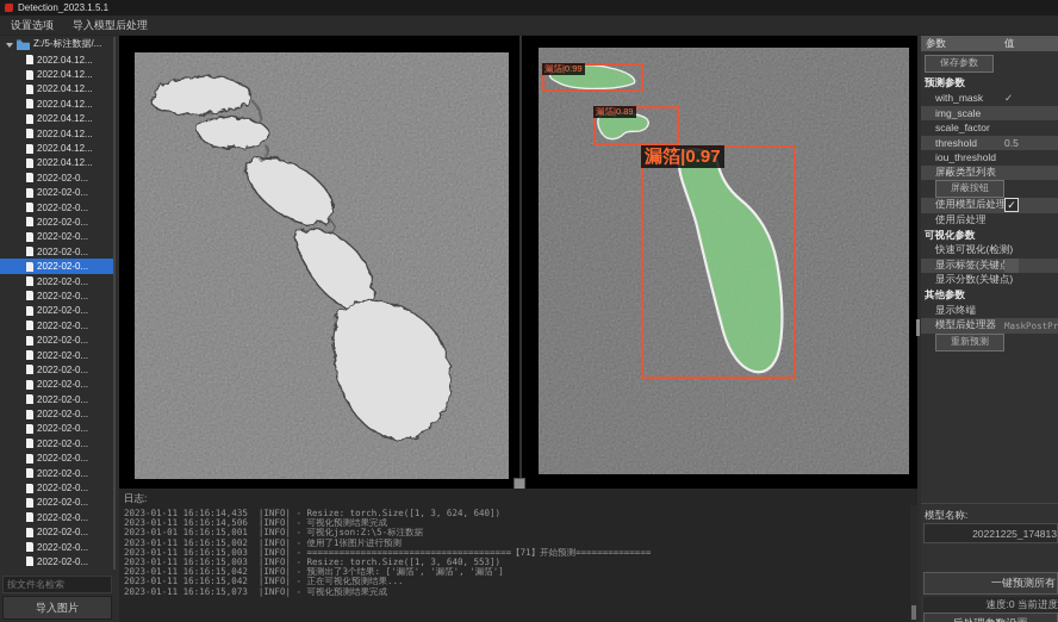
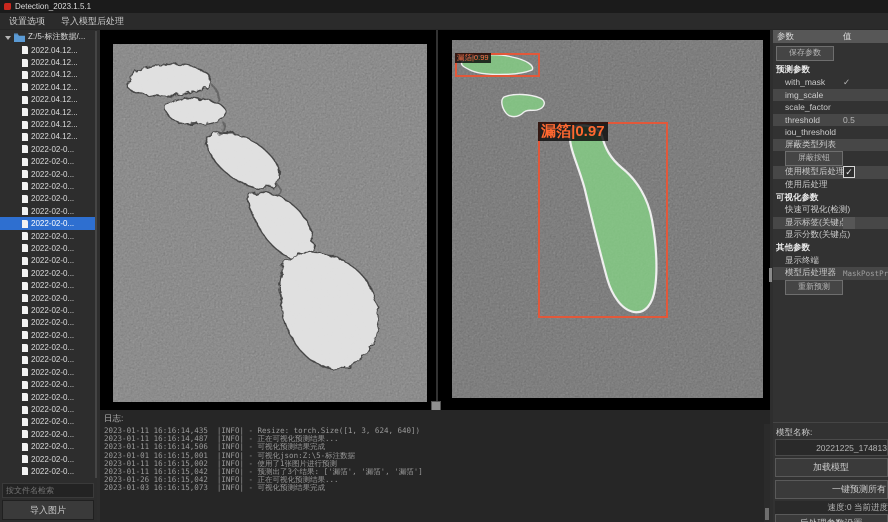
  Detection_2023.1.5.1
  设置选项
  导入模型后处理
  Z:/5-标注数据/...
  2022.04.12...
  2022.04.12...
  2022.04.12...
  2022.04.12...
  2022.04.12...
  2022.04.12...
  2022.04.12...
  2022.04.12...
  2022-02-0...
  2022-02-0...
  2022-02-0...
  2022-02-0...
  2022-02-0...
  2022-02-0...
  2022-02-0...
  2022-02-0...
  2022-02-0...
  2022-02-0...
  2022-02-0...
  2022-02-0...
  2022-02-0...
  2022-02-0...
  2022-02-0...
  2022-02-0...
  2022-02-0...
  2022-02-0...
  2022-02-0...
  2022-02-0...
  2022-02-0...
  2022-02-0...
  2022-02-0...
  2022-02-0...
  2022-02-0...
  2022-02-0...
  2022-02-0...
  按文件名检索
  导入图片
  漏箔|0.99
- 漏箔|0.89
  漏箔|0.97
  日志:
  2023-01-11 16:16:14,435 |INFO| - Resize: torch.Size([1, 3, 624, 640])
+ 2023-01-11 16:16:14,487 |INFO| - 正在可视化预测结果...
  2023-01-11 16:16:14,506 |INFO| - 可视化预测结果完成
  2023-01-01 16:16:15,001 |INFO| - 可视化json:Z:\5-标注数据
  2023-01-11 16:16:15,002 |INFO| - 使用了1张图片进行预测
- 2023-01-11 16:16:15,003 |INFO| - ======================================【71】开始预测==============
- 2023-01-11 16:16:15,003 |INFO| - Resize: torch.Size([1, 3, 640, 553])
  2023-01-11 16:16:15,042 |INFO| - 预测出了3个结果: ['漏箔', '漏箔', '漏箔']
- 2023-01-11 16:16:15,042 |INFO| - 正在可视化预测结果...
+ 2023-01-26 16:16:15,042 |INFO| - 正在可视化预测结果...
- 2023-01-11 16:16:15,073 |INFO| - 可视化预测结果完成
+ 2023-01-03 16:16:15,073 |INFO| - 可视化预测结果完成
  参数
  值
  保存参数
  预测参数
  with_mask
  ✓
  img_scale
  scale_factor
  threshold
  0.5
  iou_threshold
  屏蔽类型列表
  屏蔽按钮
  使用模型后处理
  ✓
  使用后处理
  可视化参数
  快速可视化(检测)
  显示标签(关键
  显示分数(关键点)
  其他参数
  显示终端
  模型后处理器
  MaskPostPr
  重新预测
  模型名称:
  20221225_174813
+ 加载模型
  一键预测所有
  速度:0 当前进度
